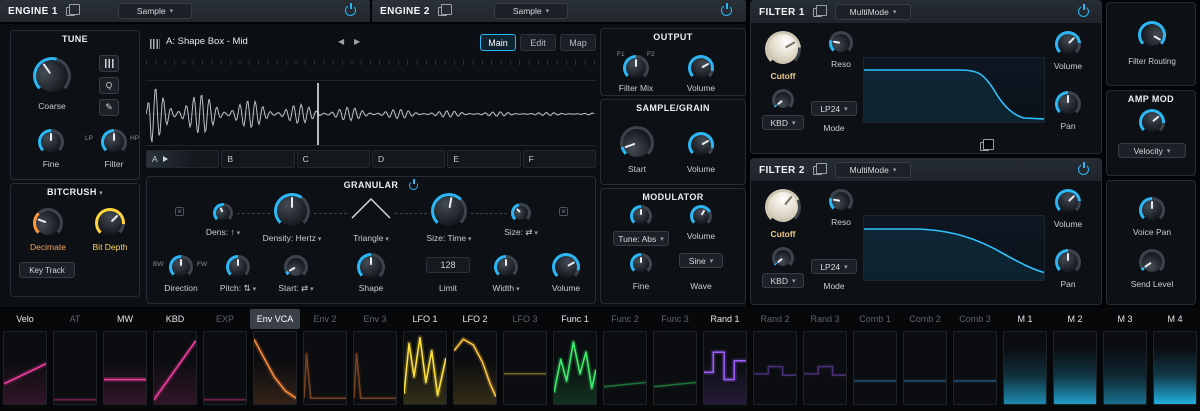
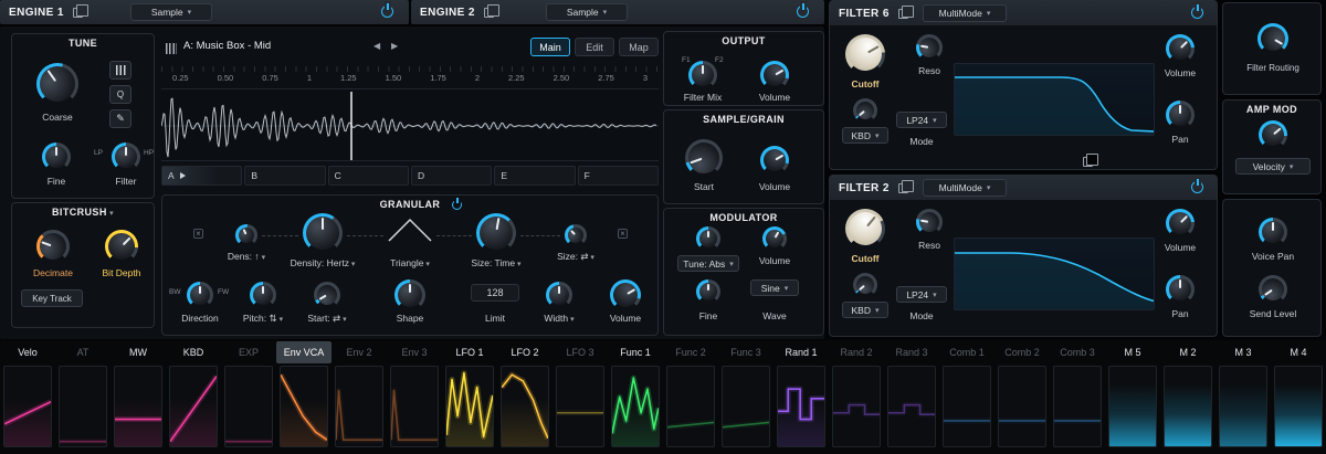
  ENGINE 1
  Sample
  ENGINE 2
  Sample
  TUNE
  Coarse
  Q
  Fine
  Filter
  BITCRUSH
  Decimate
  Bit Depth
  Key Track
- A: Shape Box - Mid
+ A: Music Box - Mid
  ◀
  ▶
  Main
  Edit
  Map
+ 0.25
+ 0.50
+ 0.75
+ 1
+ 1.25
+ 1.50
+ 1.75
+ 2
+ 2.25
+ 2.50
+ 2.75
+ 3
  A
  B
  C
  D
  E
  F
  GRANULAR
  Dens: ↑
  Density: Hertz
  Triangle
  Size: Time
  Size: ⇄
  Direction
  Pitch: ⇅
  Start: ⇄
  Shape
  128
  Limit
  Width
  Volume
  OUTPUT
  Filter Mix
  Volume
  SAMPLE/GRAIN
  Start
  Volume
  MODULATOR
  Tune: Abs
  Volume
  Fine
  Sine
  Wave
- FILTER 1
+ FILTER 6
  MultiMode
  Cutoff
  Reso
  Volume
  Pan
  KBD
  LP24
  Mode
  FILTER 2
  MultiMode
  Cutoff
  Reso
  Volume
  Pan
  KBD
  LP24
  Mode
  Filter Routing
  AMP MOD
  Velocity
  Voice Pan
  Send Level
  Velo
  AT
  MW
  KBD
  EXP
  Env VCA
  Env 2
  Env 3
  LFO 1
  LFO 2
  LFO 3
  Func 1
  Func 2
  Func 3
  Rand 1
  Rand 2
  Rand 3
  Comb 1
  Comb 2
  Comb 3
- M 1
+ M 5
  M 2
  M 3
  M 4
